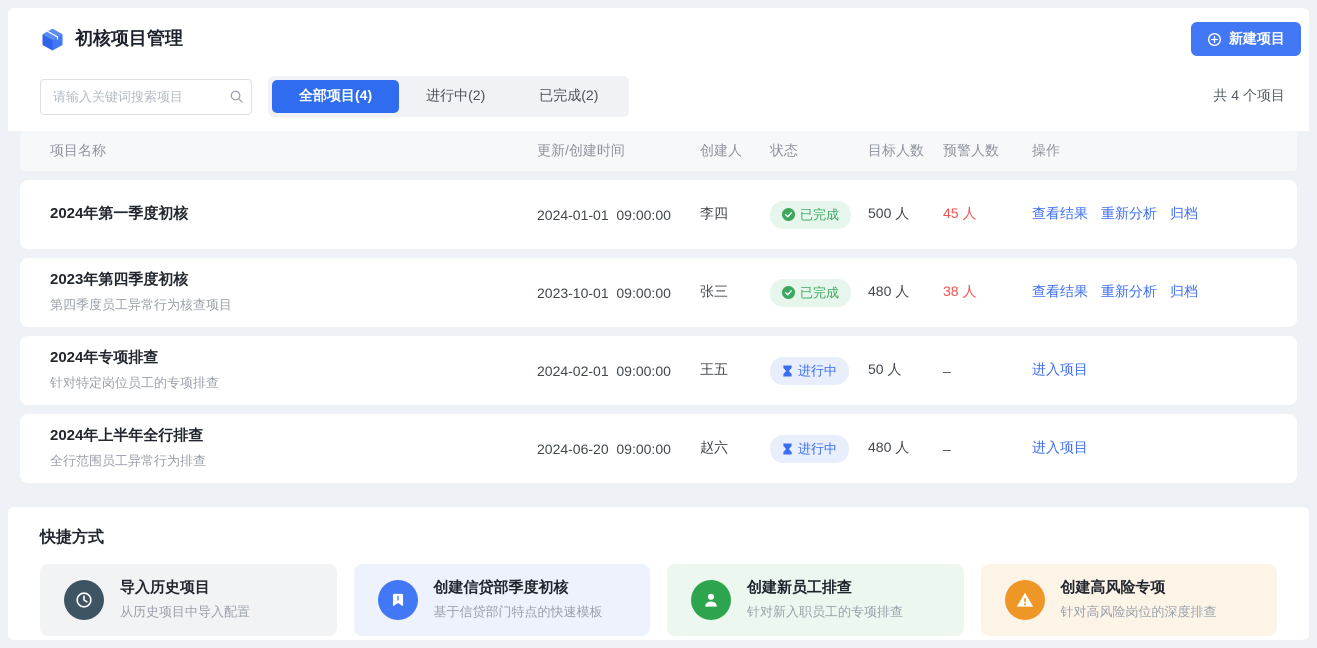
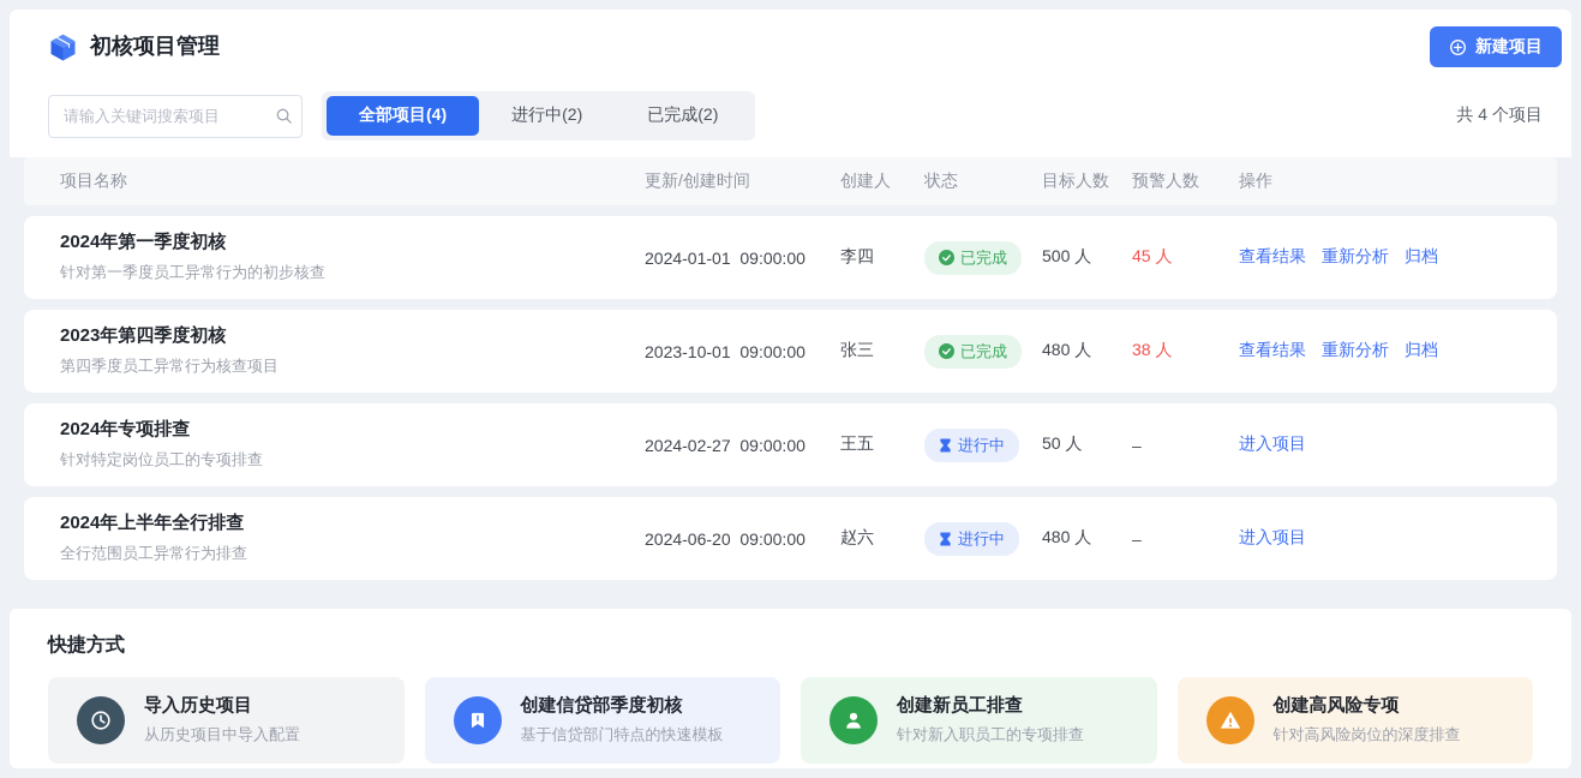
  初核项目管理
  新建项目
  请输入关键词搜索项目
  全部项目(4)
  进行中(2)
  已完成(2)
  共 4 个项目
  项目名称
  更新/创建时间
  创建人
  状态
  目标人数
  预警人数
  操作
  2024年第一季度初核
+ 针对第一季度员工异常行为的初步核查
  2024-01-01 09:00:00
  李四
  已完成
  500 人
  45 人
  查看结果
  重新分析
  归档
  2023年第四季度初核
  第四季度员工异常行为核查项目
  2023-10-01 09:00:00
  张三
  已完成
  480 人
  38 人
  查看结果
  重新分析
  归档
  2024年专项排查
  针对特定岗位员工的专项排查
- 2024-02-01 09:00:00
+ 2024-02-27 09:00:00
  王五
  进行中
  50 人
  –
  进入项目
  2024年上半年全行排查
  全行范围员工异常行为排查
  2024-06-20 09:00:00
  赵六
  进行中
  480 人
  –
  进入项目
  快捷方式
  导入历史项目
  从历史项目中导入配置
  创建信贷部季度初核
  基于信贷部门特点的快速模板
  创建新员工排查
  针对新入职员工的专项排查
  创建高风险专项
  针对高风险岗位的深度排查
